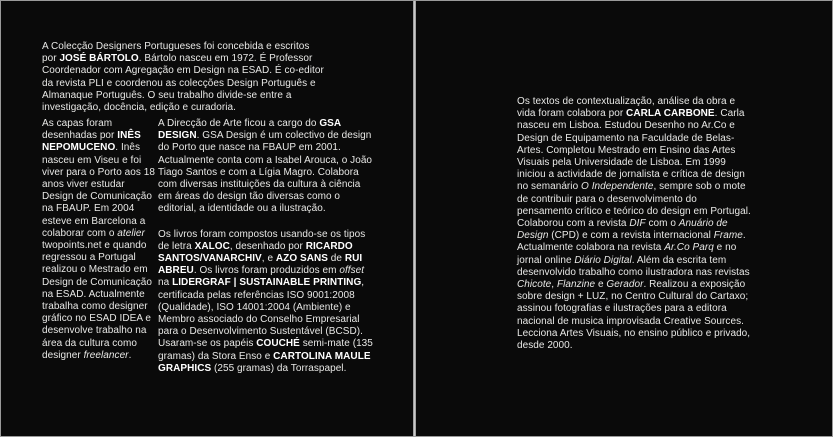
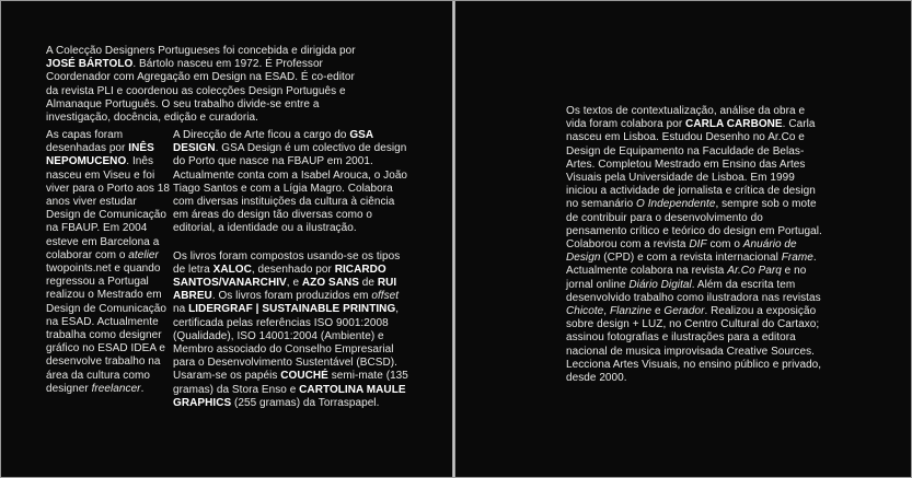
- A Colecção Designers Portugueses foi concebida e escritos por JOSÉ BÁRTOLO. Bártolo nasceu em 1972. É Professor Coordenador com Agregação em Design na ESAD. É co-editor da revista PLI e coordenou as colecções Design Português e Almanaque Português. O seu trabalho divide-se entre a investigação, docência, edição e curadoria.
+ A Colecção Designers Portugueses foi concebida e dirigida por JOSÉ BÁRTOLO. Bártolo nasceu em 1972. É Professor Coordenador com Agregação em Design na ESAD. É co-editor da revista PLI e coordenou as colecções Design Português e Almanaque Português. O seu trabalho divide-se entre a investigação, docência, edição e curadoria.
  As capas foram desenhadas por INÊS NEPOMUCENO. Inês nasceu em Viseu e foi viver para o Porto aos 18 anos viver estudar Design de Comunicação na FBAUP. Em 2004 esteve em Barcelona a colaborar com o atelier twopoints.net e quando regressou a Portugal realizou o Mestrado em Design de Comunicação na ESAD. Actualmente trabalha como designer gráfico no ESAD IDEA e desenvolve trabalho na área da cultura como designer freelancer.
  A Direcção de Arte ficou a cargo do GSA DESIGN. GSA Design é um colectivo de design do Porto que nasce na FBAUP em 2001. Actualmente conta com a Isabel Arouca, o João Tiago Santos e com a Lígia Magro. Colabora com diversas instituições da cultura à ciência em áreas do design tão diversas como o editorial, a identidade ou a ilustração.
  Os livros foram compostos usando-se os tipos de letra XALOC, desenhado por RICARDO SANTOS/VANARCHIV, e AZO SANS de RUI ABREU. Os livros foram produzidos em offset na LIDERGRAF | SUSTAINABLE PRINTING, certificada pelas referências ISO 9001:2008 (Qualidade), ISO 14001:2004 (Ambiente) e Membro associado do Conselho Empresarial para o Desenvolvimento Sustentável (BCSD). Usaram-se os papéis COUCHÉ semi-mate (135 gramas) da Stora Enso e CARTOLINA MAULE GRAPHICS (255 gramas) da Torraspapel.
  Os textos de contextualização, análise da obra e vida foram colabora por CARLA CARBONE. Carla nasceu em Lisboa. Estudou Desenho no Ar.Co e Design de Equipamento na Faculdade de Belas-Artes. Completou Mestrado em Ensino das Artes Visuais pela Universidade de Lisboa. Em 1999 iniciou a actividade de jornalista e crítica de design no semanário O Independente, sempre sob o mote de contribuir para o desenvolvimento do pensamento crítico e teórico do design em Portugal.
  Colaborou com a revista DIF com o Anuário de Design (CPD) e com a revista internacional Frame. Actualmente colabora na revista Ar.Co Parq e no jornal online Diário Digital. Além da escrita tem desenvolvido trabalho como ilustradora nas revistas Chicote, Flanzine e Gerador. Realizou a exposição sobre design + LUZ, no Centro Cultural do Cartaxo; assinou fotografias e ilustrações para a editora nacional de musica improvisada Creative Sources. Lecciona Artes Visuais, no ensino público e privado, desde 2000.
